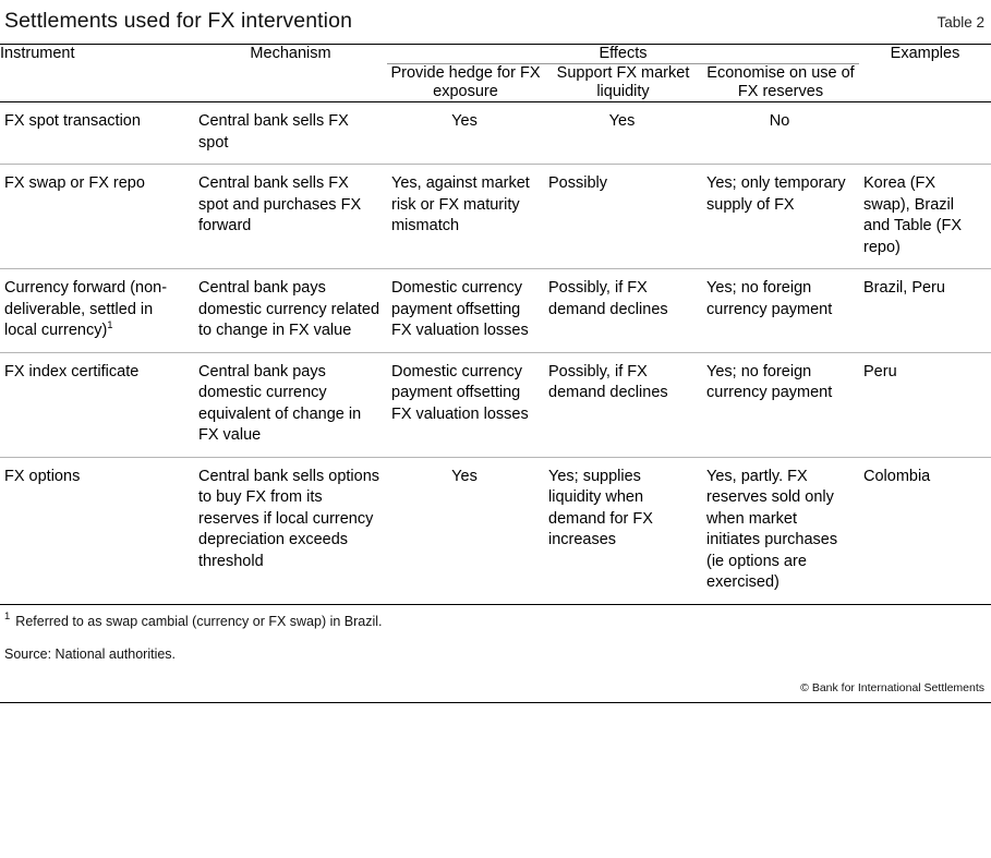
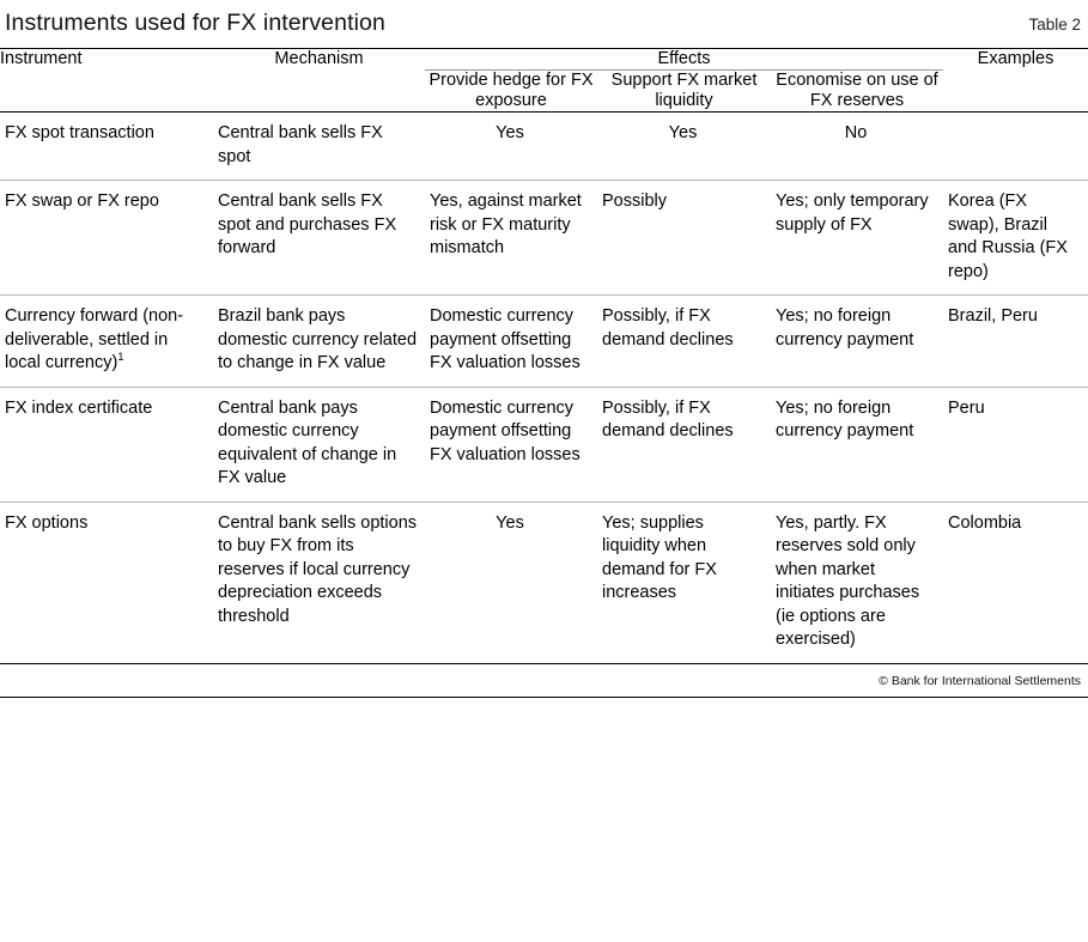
- Settlements used for FX intervention
+ Instruments used for FX intervention
  Table 2
  Instrument	Mechanism	Effects	Examples
  		Provide hedge for FX exposure	Support FX market liquidity	Economise on use of FX reserves
  FX spot transaction	Central bank sells FX spot	Yes	Yes	No
- FX swap or FX repo	Central bank sells FX spot and purchases FX forward	Yes, against market risk or FX maturity mismatch	Possibly	Yes; only temporary supply of FX	Korea (FX swap), Brazil and Table (FX repo)
+ FX swap or FX repo	Central bank sells FX spot and purchases FX forward	Yes, against market risk or FX maturity mismatch	Possibly	Yes; only temporary supply of FX	Korea (FX swap), Brazil and Russia (FX repo)
- Currency forward (non-deliverable, settled in local currency)1	Central bank pays domestic currency related to change in FX value	Domestic currency payment offsetting FX valuation losses	Possibly, if FX demand declines	Yes; no foreign currency payment	Brazil, Peru
+ Currency forward (non-deliverable, settled in local currency)1	Brazil bank pays domestic currency related to change in FX value	Domestic currency payment offsetting FX valuation losses	Possibly, if FX demand declines	Yes; no foreign currency payment	Brazil, Peru
  FX index certificate	Central bank pays domestic currency equivalent of change in FX value	Domestic currency payment offsetting FX valuation losses	Possibly, if FX demand declines	Yes; no foreign currency payment	Peru
  FX options	Central bank sells options to buy FX from its reserves if local currency depreciation exceeds threshold	Yes	Yes; supplies liquidity when demand for FX increases	Yes, partly. FX reserves sold only when market initiates purchases (ie options are exercised)	Colombia
- 1 Referred to as swap cambial (currency or FX swap) in Brazil.
- Source: National authorities.
  © Bank for International Settlements
